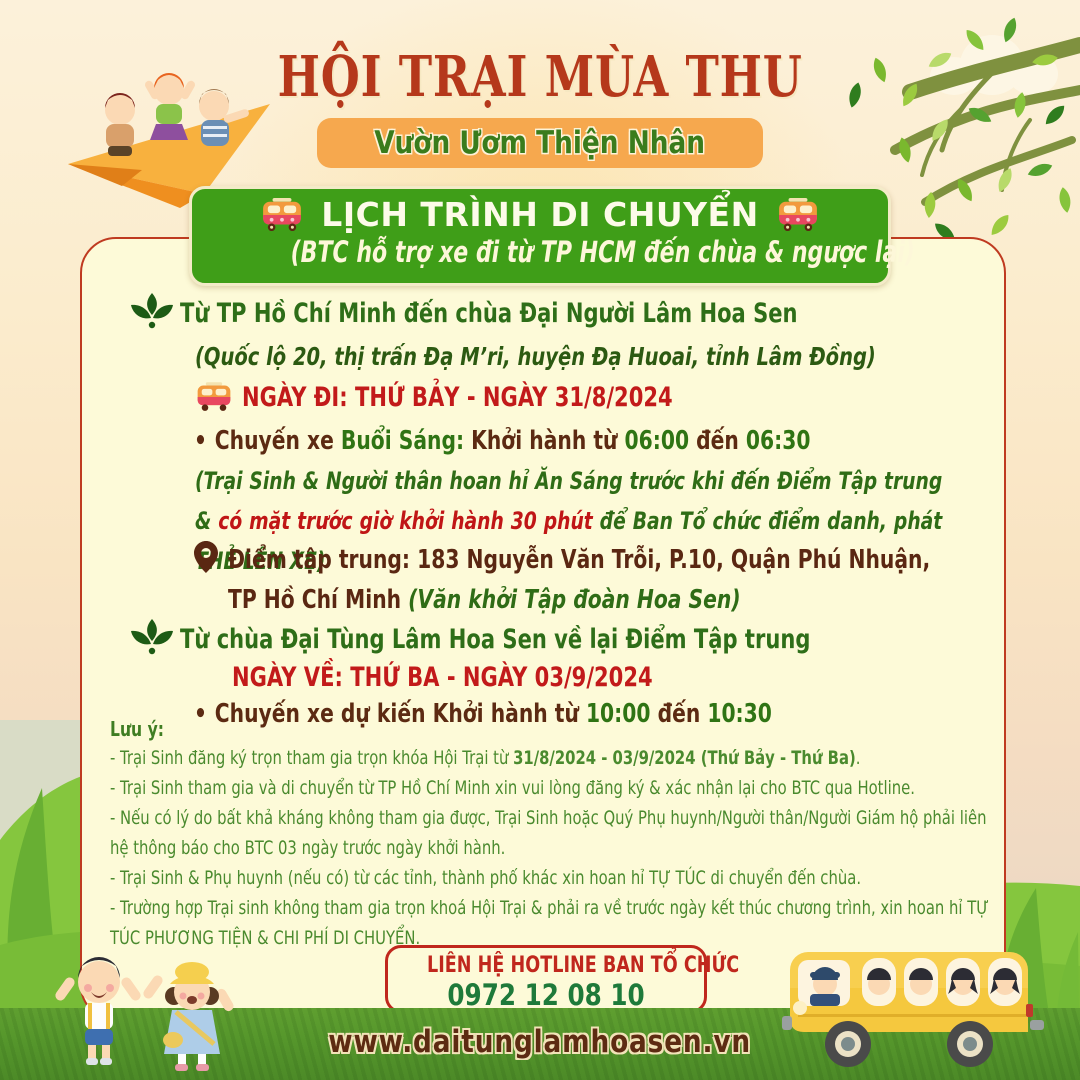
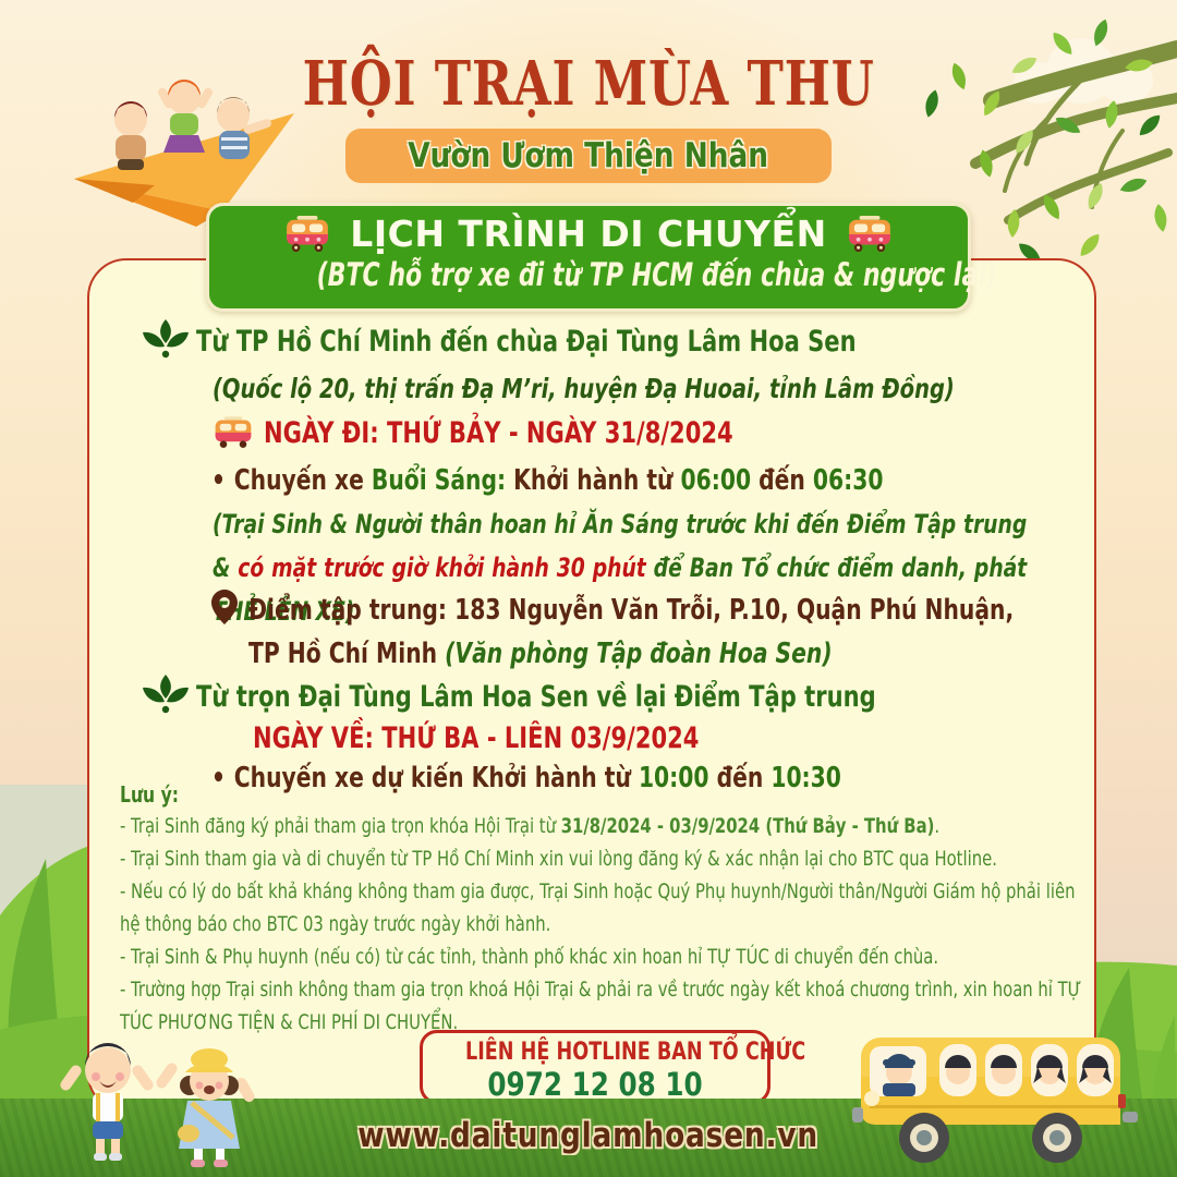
  HỘI TRẠI MÙA THU
  Vườn Ươm Thiện Nhân
  LỊCH TRÌNH DI CHUYỂN
  (BTC hỗ trợ xe đi từ TP HCM đến chùa & ngược lại)
- Từ TP Hồ Chí Minh đến chùa Đại Người Lâm Hoa Sen
+ Từ TP Hồ Chí Minh đến chùa Đại Tùng Lâm Hoa Sen
  (Quốc lộ 20, thị trấn Đạ M’ri, huyện Đạ Huoai, tỉnh Lâm Đồng)
  NGÀY ĐI: THỨ BẢY - NGÀY 31/8/2024
  • Chuyến xe Buổi Sáng: Khởi hành từ 06:00 đến 06:30
  (Trại Sinh & Người thân hoan hỉ Ăn Sáng trước khi đến Điểm Tập trung & có mặt trước giờ khởi hành 30 phút để Ban Tổ chức điểm danh, phát HẺ LÊN XE)
  Điểm tập trung: 183 Nguyễn Văn Trỗi, P.10, Quận Phú Nhuận,
- TP Hồ Chí Minh (Văn khởi Tập đoàn Hoa Sen)
+ TP Hồ Chí Minh (Văn phòng Tập đoàn Hoa Sen)
- Từ chùa Đại Tùng Lâm Hoa Sen về lại Điểm Tập trung
+ Từ trọn Đại Tùng Lâm Hoa Sen về lại Điểm Tập trung
- NGÀY VỀ: THỨ BA - NGÀY 03/9/2024
+ NGÀY VỀ: THỨ BA - LIÊN 03/9/2024
  • Chuyến xe dự kiến Khởi hành từ 10:00 đến 10:30
  Lưu ý:
- - Trại Sinh đăng ký trọn tham gia trọn khóa Hội Trại từ 31/8/2024 - 03/9/2024 (Thứ Bảy - Thứ Ba).
+ - Trại Sinh đăng ký phải tham gia trọn khóa Hội Trại từ 31/8/2024 - 03/9/2024 (Thứ Bảy - Thứ Ba).
  - Trại Sinh tham gia và di chuyển từ TP Hồ Chí Minh xin vui lòng đăng ký & xác nhận lại cho BTC qua Hotline.
  - Nếu có lý do bất khả kháng không tham gia được, Trại Sinh hoặc Quý Phụ huynh/Người thân/Người Giám hộ phải liên hệ thông báo cho BTC 03 ngày trước ngày khởi hành.
  - Trại Sinh & Phụ huynh (nếu có) từ các tỉnh, thành phố khác xin hoan hỉ TỰ TÚC di chuyển đến chùa.
- - Trường hợp Trại sinh không tham gia trọn khoá Hội Trại & phải ra về trước ngày kết thúc chương trình, xin hoan hỉ TỰ TÚC PHƯƠNG TIỆN & CHI PHÍ DI CHUYỂN.
+ - Trường hợp Trại sinh không tham gia trọn khoá Hội Trại & phải ra về trước ngày kết khoá chương trình, xin hoan hỉ TỰ TÚC PHƯƠNG TIỆN & CHI PHÍ DI CHUYỂN.
  LIÊN HỆ HOTLINE BAN TỔ CHỨC
  0972 12 08 10
  www.daitunglamhoasen.vn
